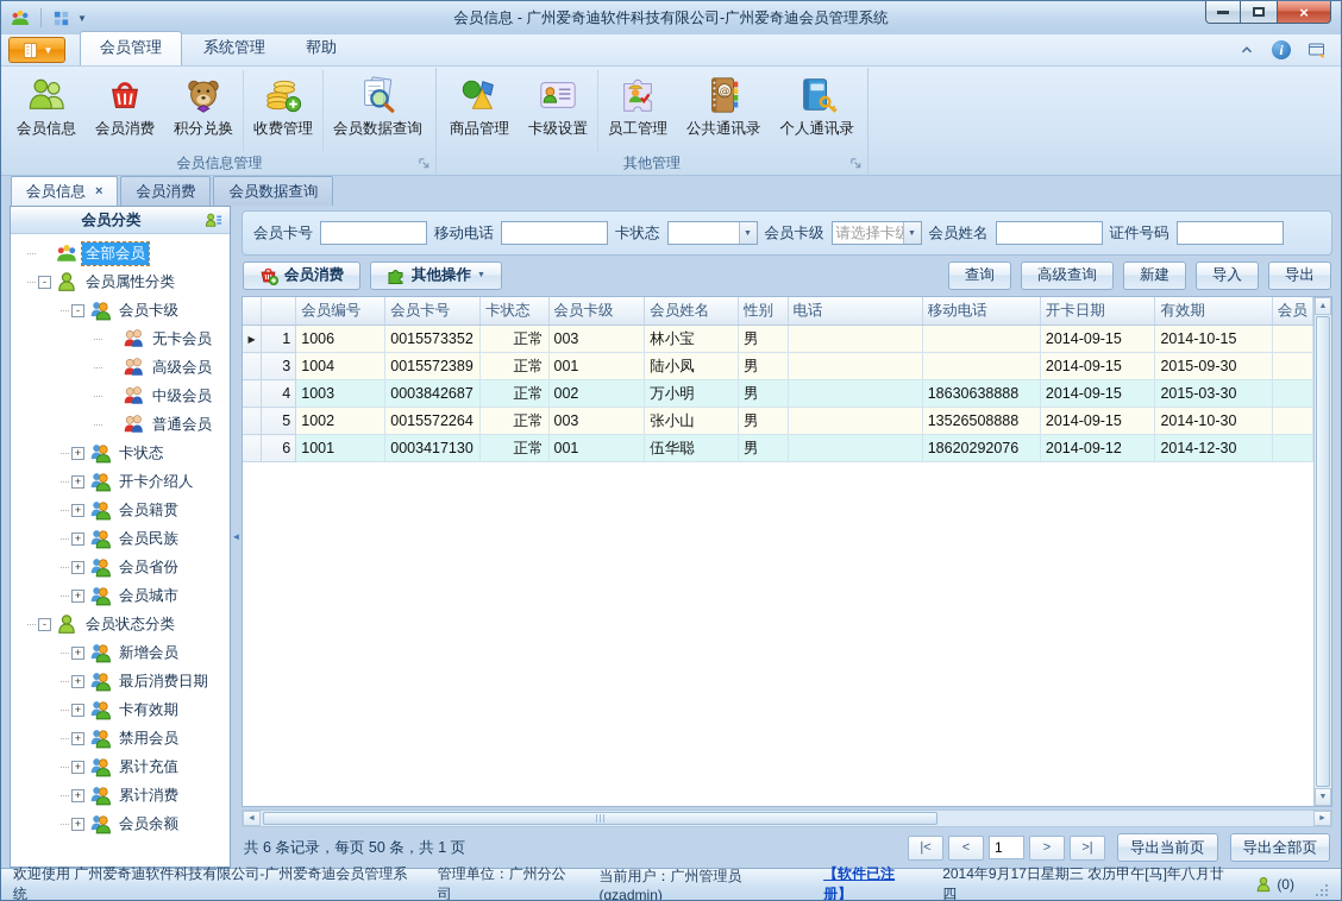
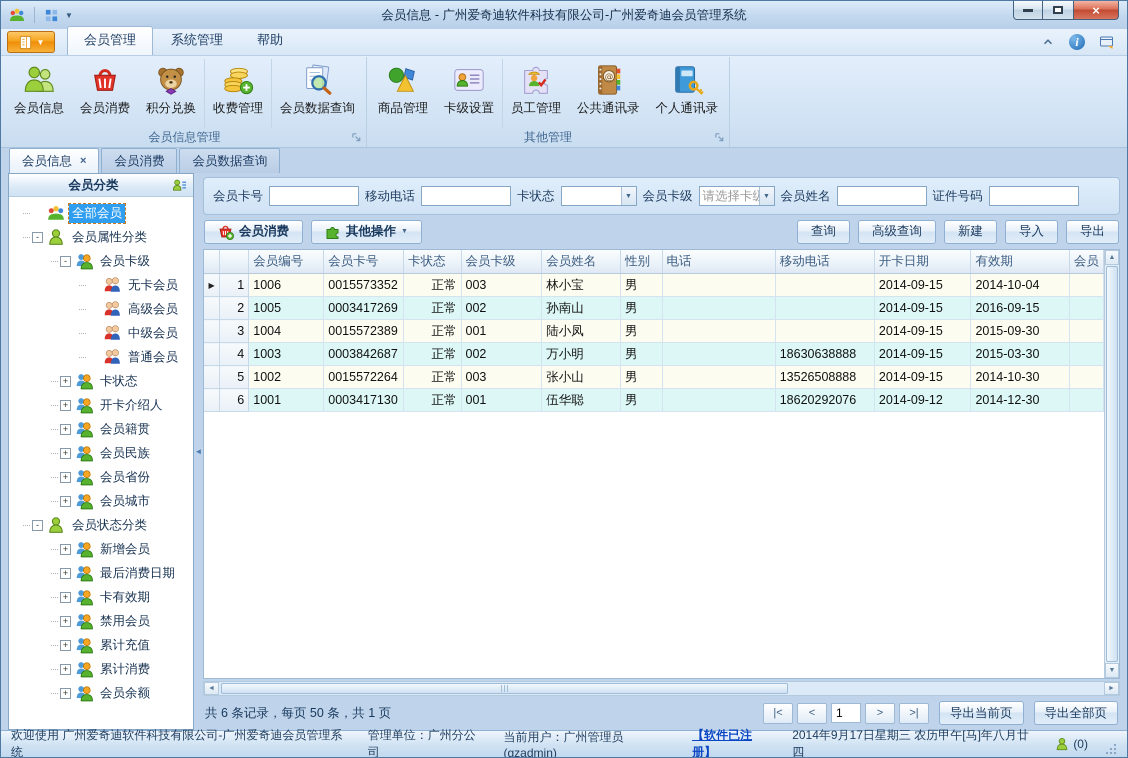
  ▼
  会员信息 - 广州爱奇迪软件科技有限公司-广州爱奇迪会员管理系统
  ×
  ▼
  会员管理
  系统管理
  帮助
  i
  会员信息
  会员消费
  积分兑换
  收费管理
  会员数据查询
  会员信息管理
  商品管理
  卡级设置
  员工管理
  @
  公共通讯录
  个人通讯录
  其他管理
  会员信息
  ×
  会员消费
  会员数据查询
  会员分类
  全部会员
  -
  会员属性分类
  -
  会员卡级
  无卡会员
  高级会员
  中级会员
  普通会员
  +
  卡状态
  +
  开卡介绍人
  +
  会员籍贯
  +
  会员民族
  +
  会员省份
  +
  会员城市
  -
  会员状态分类
  +
  新增会员
  +
  最后消费日期
  +
  卡有效期
  +
  禁用会员
  +
  累计充值
  +
  累计消费
  +
  会员余额
  ◄
  会员卡号
  移动电话
  卡状态
  会员卡级
  请选择卡
  会员姓名
  证件号码
  会员消费
  其他操作
  查询
  高级查询
  新建
  导入
  导出
  		会员编号	会员卡号	卡状态	会员卡级	会员姓名	性别	电话	移动电话	开卡日期	有效期	会员
- ▶	1	1006	0015573352	正常	003	林小宝	男			2014-09-15	2014-10-15
+ ▶	1	1006	0015573352	正常	003	林小宝	男			2014-09-15	2014-10-04
+ 	2	1005	0003417269	正常	002	孙南山	男			2014-09-15	2016-09-15
  	3	1004	0015572389	正常	001	陆小凤	男			2014-09-15	2015-09-30
  	4	1003	0003842687	正常	002	万小明	男		18630638888	2014-09-15	2015-03-30
  	5	1002	0015572264	正常	003	张小山	男		13526508888	2014-09-15	2014-10-30
  	6	1001	0003417130	正常	001	伍华聪	男		18620292076	2014-09-12	2014-12-30
  共 6 条记录，每页 50 条，共 1 页
  |<
  <
  1
  >
  >|
  导出当前页
  导出全部页
  欢迎使用 广州爱奇迪软件科技有限公司-广州爱奇迪会员管理系统
  管理单位：广州分公司
  当前用户：广州管理员(gzadmin)
  【软件已注册】
  2014年9月17日星期三 农历甲午[马]年八月廿四
  (0)
